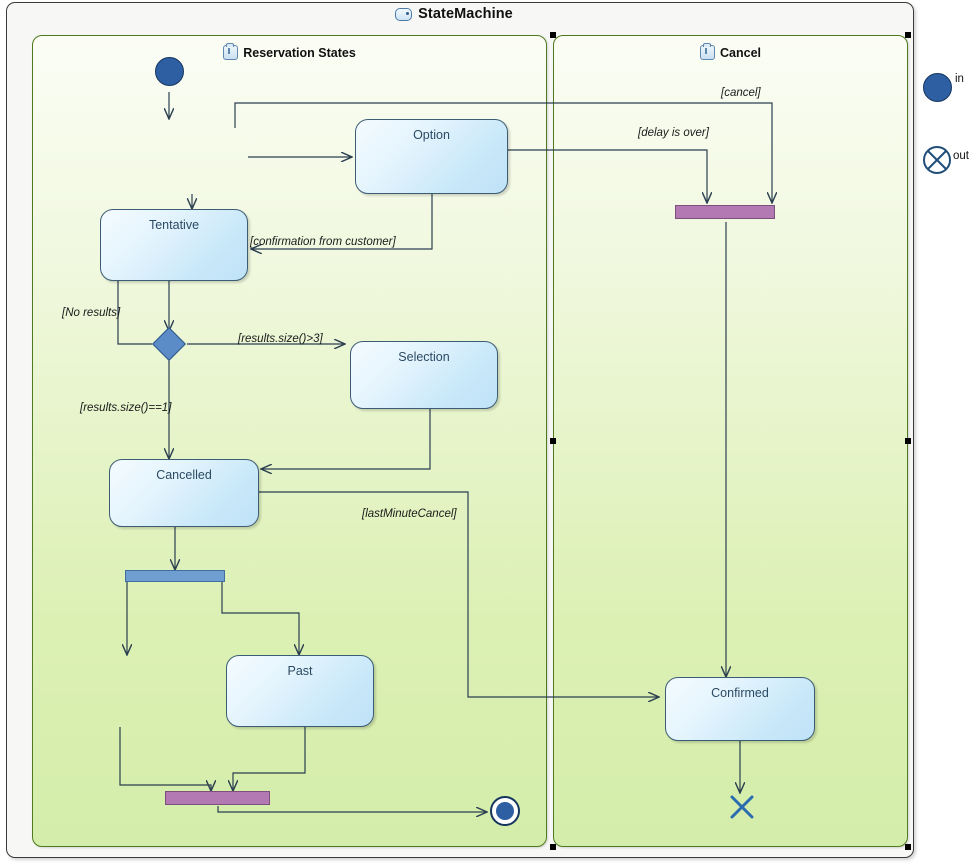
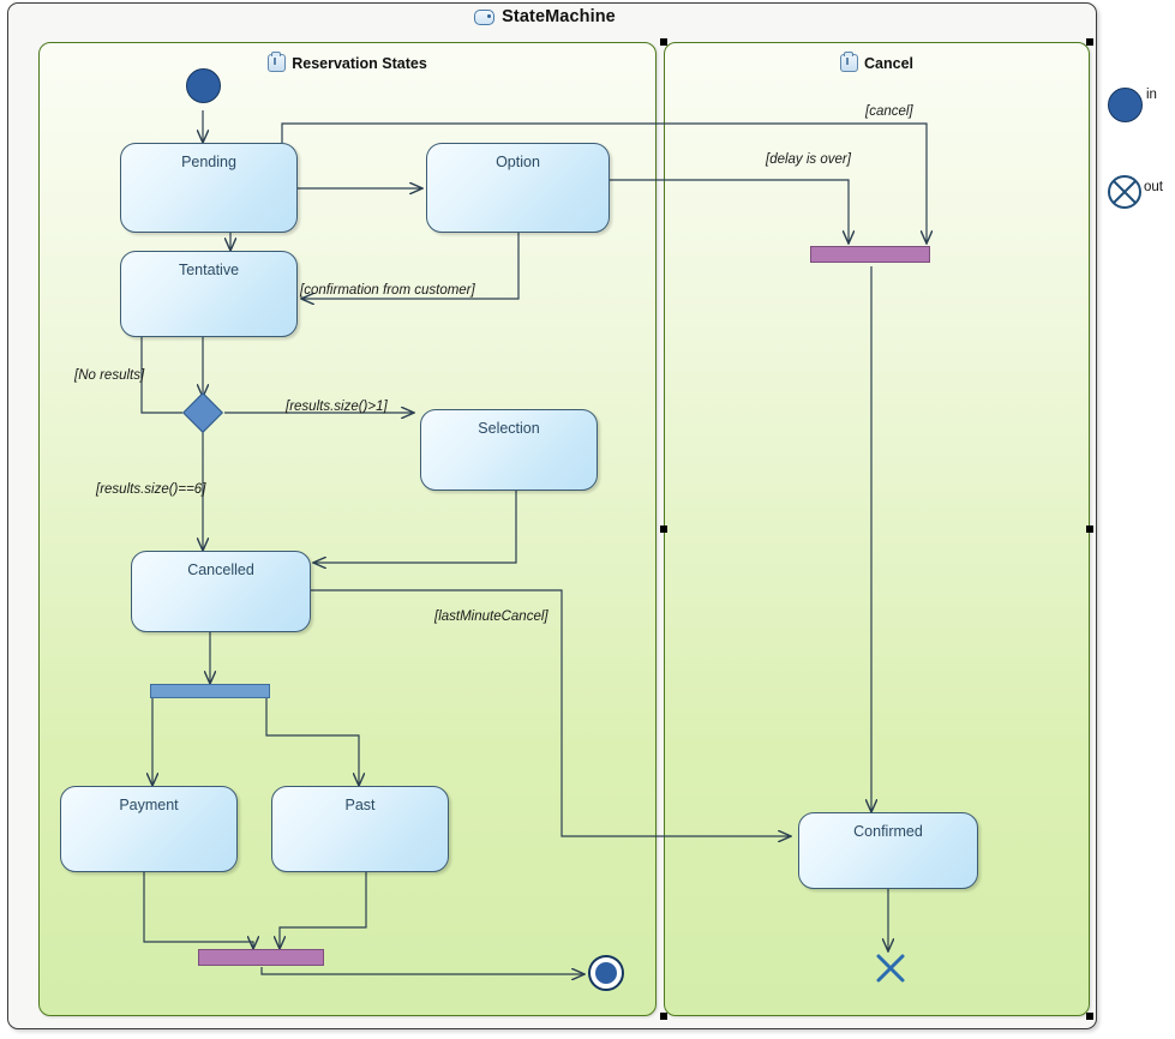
  StateMachine
  Reservation States
  Cancel
+ Pending
  Option
  Tentative
  Selection
  Cancelled
+ Payment
  Past
  Confirmed
  [confirmation from customer]
  [No results]
- [results.size()>3]
+ [results.size()>1]
- [results.size()==1]
+ [results.size()==6]
  [lastMinuteCancel]
  [cancel]
  [delay is over]
  in
  out
